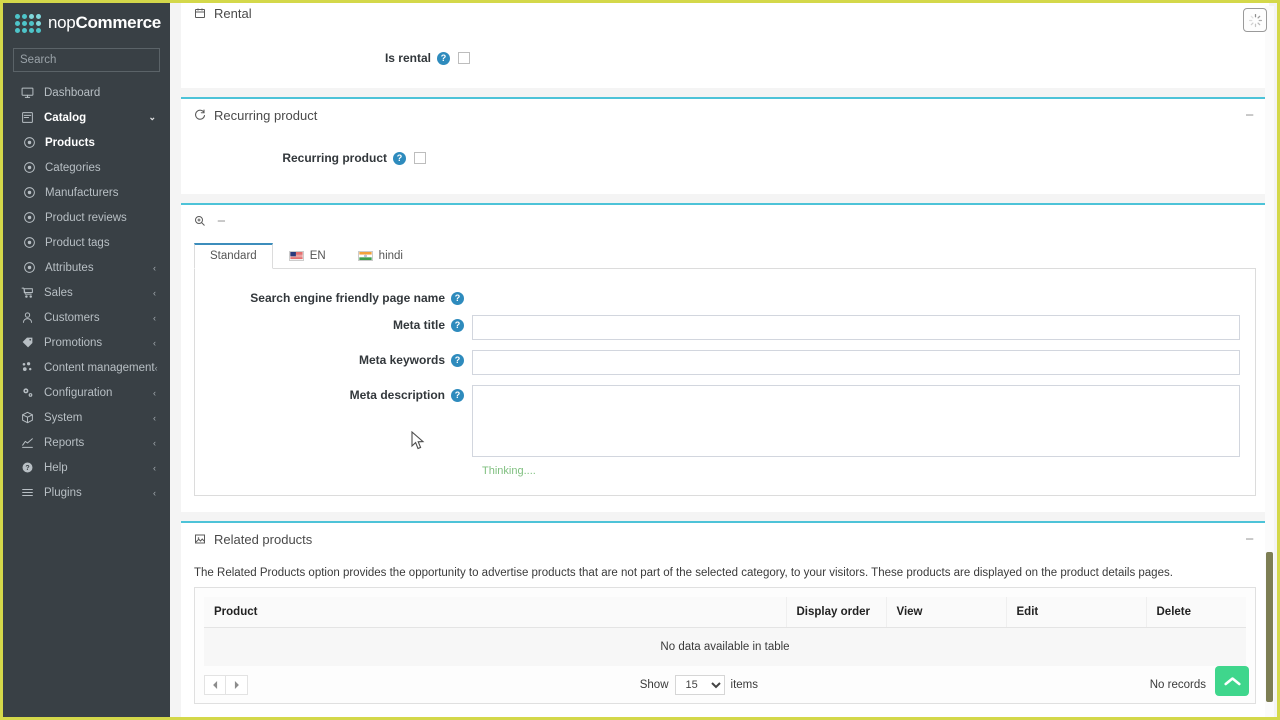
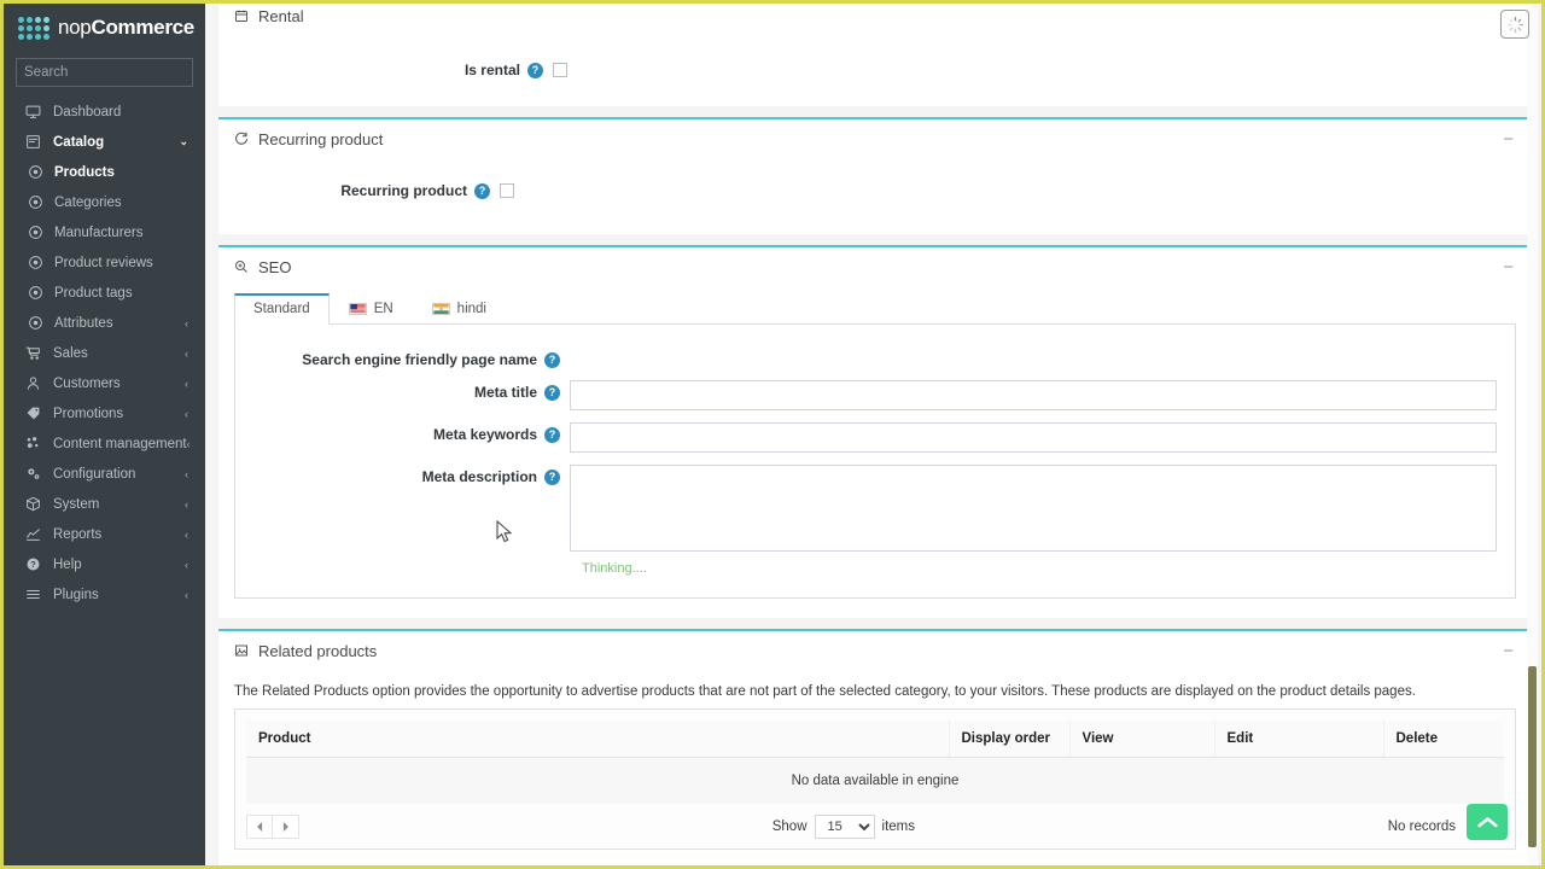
  nopCommerce
  Search
  Dashboard
  Catalog
  ⌄
  Products
  Categories
  Manufacturers
  Product reviews
  Product tags
  Attributes
  ‹
  Sales
  ‹
  Customers
  ‹
  Promotions
  ‹
  Content management
  ‹
  Configuration
  ‹
  System
  ‹
  Reports
  ‹
  Help
  ‹
  Plugins
  ‹
  Rental
  Is rental
  ?
  Recurring product
  −
  Recurring product
  ?
+ SEO
  −
  Standard
  EN
  hindi
  Search engine friendly page name
  ?
  Meta title
  ?
  Meta keywords
  ?
  Meta description
  ?
  Thinking....
  Related products
  −
  The Related Products option provides the opportunity to advertise products that are not part of the selected category, to your visitors. These products are displayed on the product details pages.
  Product	Display order	View	Edit	Delete
- No data available in table
+ No data available in engine
  Show
  15
  items
  No records
